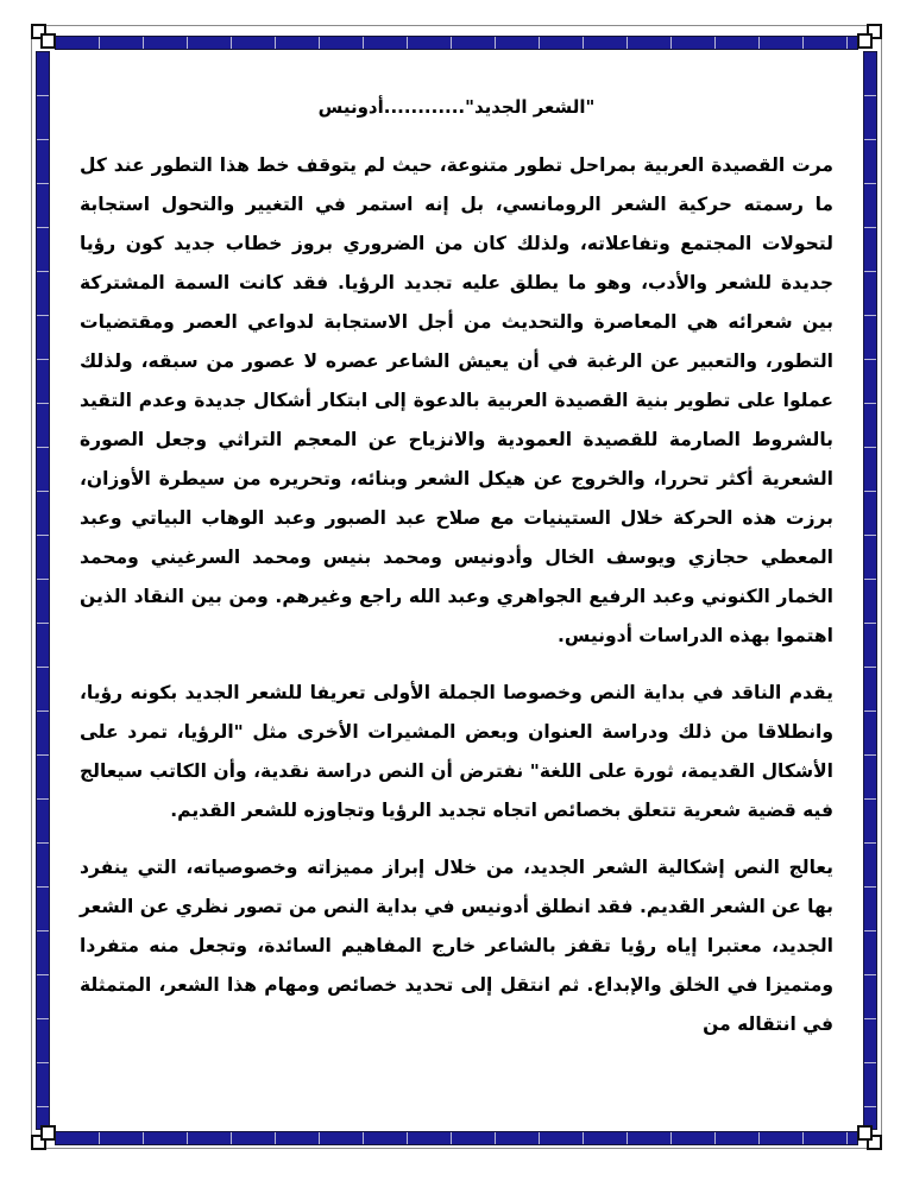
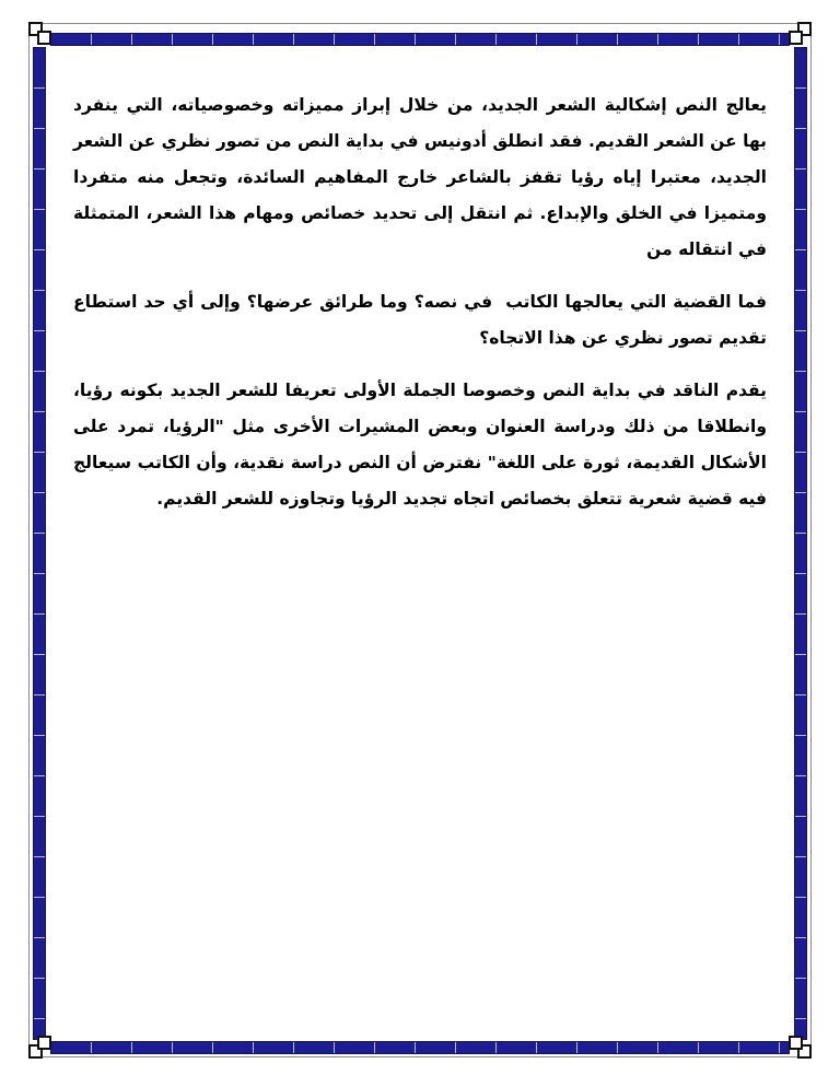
- "الشعر الجديد"............أدونيس
- مرت القصيدة العربية بمراحل تطور متنوعة، حيث لم يتوقف خط هذا التطور عند كل ما رسمته حركية الشعر الرومانسي، بل إنه استمر في التغيير والتحول استجابة لتحولات المجتمع وتفاعلاته، ولذلك كان من الضروري بروز خطاب جديد كون رؤيا جديدة للشعر والأدب، وهو ما يطلق عليه تجديد الرؤيا. فقد كانت السمة المشتركة بين شعرائه هي المعاصرة والتحديث من أجل الاستجابة لدواعي العصر ومقتضيات التطور، والتعبير عن الرغبة في أن يعيش الشاعر عصره لا عصور من سبقه، ولذلك عملوا على تطوير بنية القصيدة العربية بالدعوة إلى ابتكار أشكال جديدة وعدم التقيد بالشروط الصارمة للقصيدة العمودية والانزياح عن المعجم التراثي وجعل الصورة الشعرية أكثر تحررا، والخروج عن هيكل الشعر وبنائه، وتحريره من سيطرة الأوزان، برزت هذه الحركة خلال الستينيات مع صلاح عبد الصبور وعبد الوهاب البياتي وعبد المعطي حجازي ويوسف الخال وأدونيس ومحمد بنيس ومحمد السرغيني ومحمد الخمار الكنوني وعبد الرفيع الجواهري وعبد الله راجع وغيرهم. ومن بين النقاد الذين اهتموا بهذه الدراسات أدونيس.
- يقدم الناقد في بداية النص وخصوصا الجملة الأولى تعريفا للشعر الجديد بكونه رؤيا، وانطلاقا من ذلك ودراسة العنوان وبعض المشيرات الأخرى مثل "الرؤيا، تمرد على الأشكال القديمة، ثورة على اللغة" نفترض أن النص دراسة نقدية، وأن الكاتب سيعالج فيه قضية شعرية تتعلق بخصائص اتجاه تجديد الرؤيا وتجاوزه للشعر القديم.
+ يعالج النص إشكالية الشعر الجديد، من خلال إبراز مميزاته وخصوصياته، التي ينفرد بها عن الشعر القديم. فقد انطلق أدونيس في بداية النص من تصور نظري عن الشعر الجديد، معتبرا إياه رؤيا تقفز بالشاعر خارج المفاهيم السائدة، وتجعل منه متفردا ومتميزا في الخلق والإبداع. ثم انتقل إلى تحديد خصائص ومهام هذا الشعر، المتمثلة في انتقاله من
+ فما القضية التي يعالجها الكاتب في نصه؟ وما طرائق عرضها؟ وإلى أي حد استطاع تقديم تصور نظري عن هذا الاتجاه؟
- يعالج النص إشكالية الشعر الجديد، من خلال إبراز مميزاته وخصوصياته، التي ينفرد بها عن الشعر القديم. فقد انطلق أدونيس في بداية النص من تصور نظري عن الشعر الجديد، معتبرا إياه رؤيا تقفز بالشاعر خارج المفاهيم السائدة، وتجعل منه متفردا ومتميزا في الخلق والإبداع. ثم انتقل إلى تحديد خصائص ومهام هذا الشعر، المتمثلة في انتقاله من
+ يقدم الناقد في بداية النص وخصوصا الجملة الأولى تعريفا للشعر الجديد بكونه رؤيا، وانطلاقا من ذلك ودراسة العنوان وبعض المشيرات الأخرى مثل "الرؤيا، تمرد على الأشكال القديمة، ثورة على اللغة" نفترض أن النص دراسة نقدية، وأن الكاتب سيعالج فيه قضية شعرية تتعلق بخصائص اتجاه تجديد الرؤيا وتجاوزه للشعر القديم.
